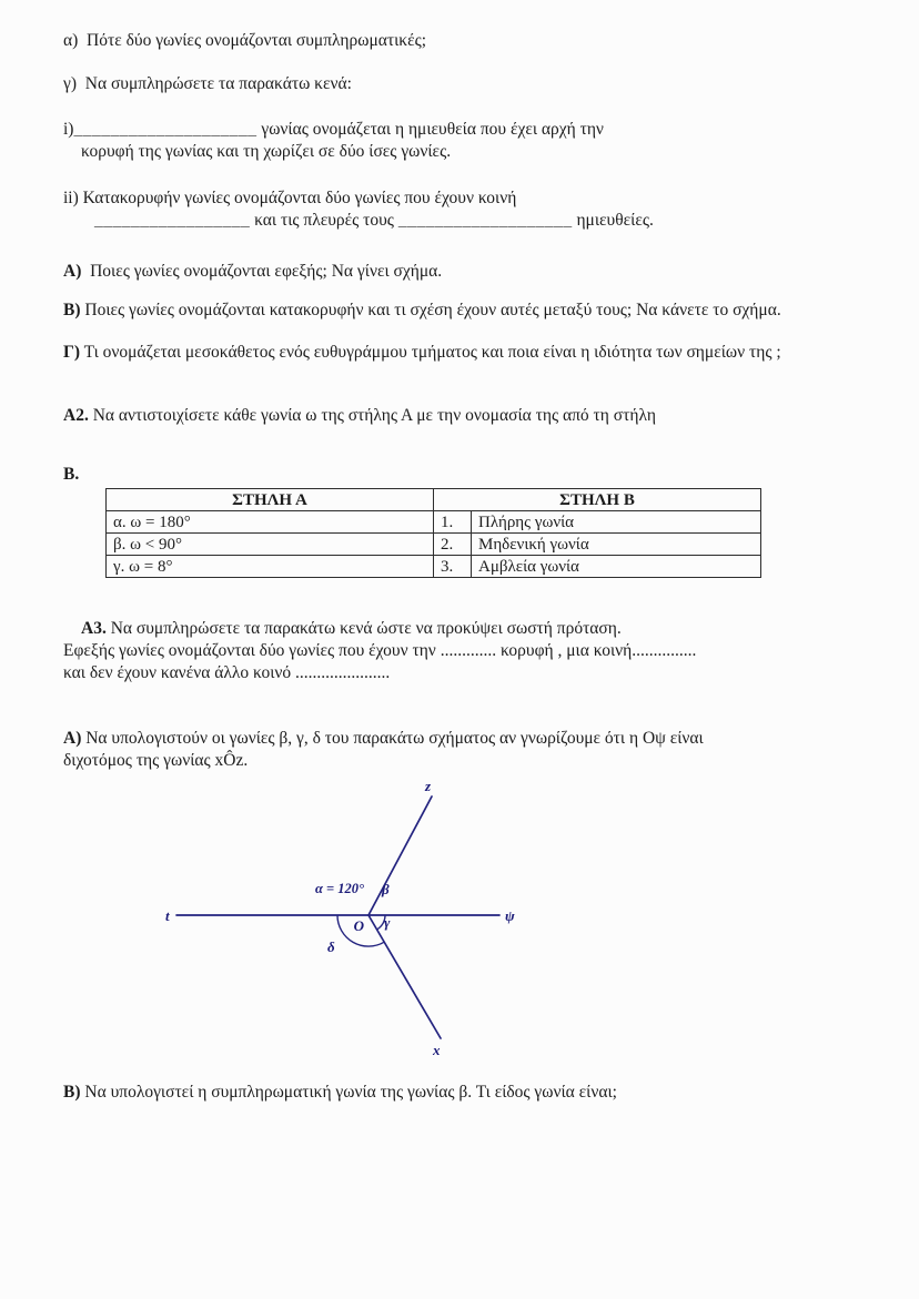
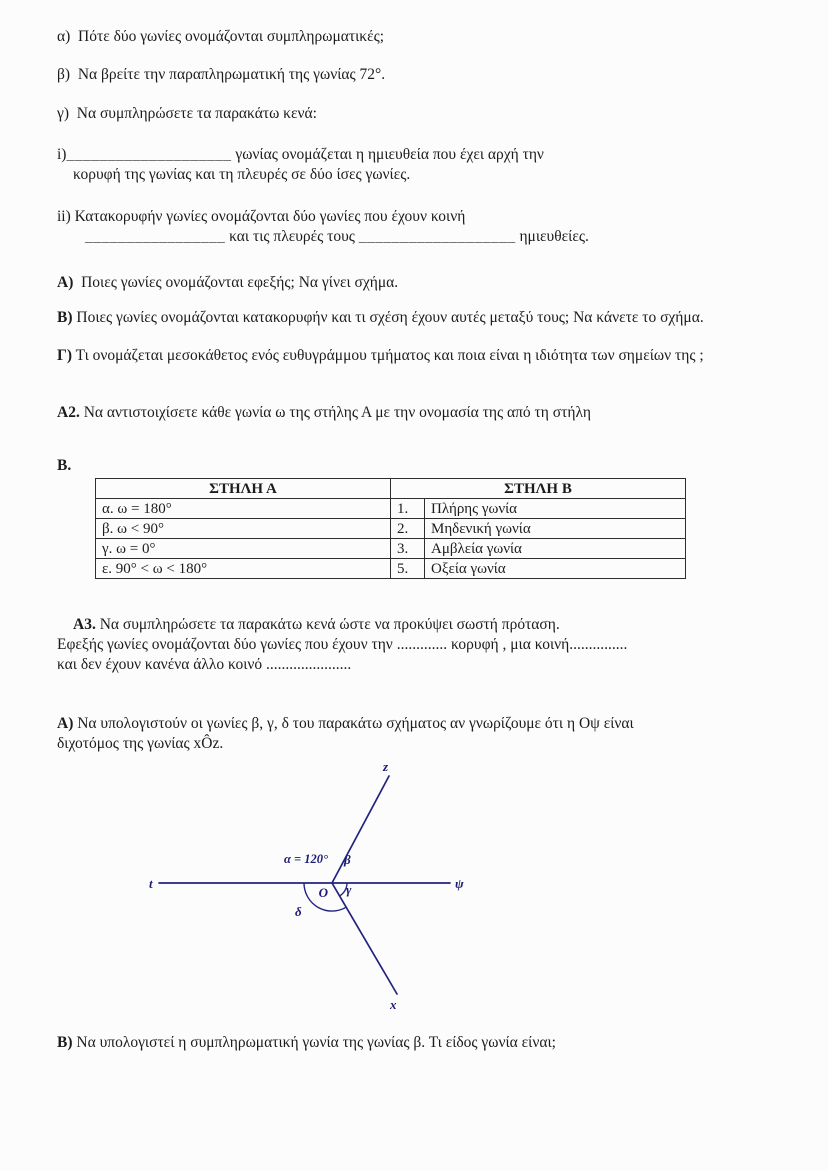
  α) Πότε δύο γωνίες ονομάζονται συμπληρωματικές;
+ β) Να βρείτε την παραπληρωματική της γωνίας 72°.
  γ) Να συμπληρώσετε τα παρακάτω κενά:
  i)____________________ γωνίας ονομάζεται η ημιευθεία που έχει αρχή την
- κορυφή της γωνίας και τη χωρίζει σε δύο ίσες γωνίες.
+ κορυφή της γωνίας και τη πλευρές σε δύο ίσες γωνίες.
  ii) Κατακορυφήν γωνίες ονομάζονται δύο γωνίες που έχουν κοινή
  _________________ και τις πλευρές τους ___________________ ημιευθείες.
  Α) Ποιες γωνίες ονομάζονται εφεξής; Να γίνει σχήμα.
  Β) Ποιες γωνίες ονομάζονται κατακορυφήν και τι σχέση έχουν αυτές μεταξύ τους; Να κάνετε το σχήμα.
  Γ) Τι ονομάζεται μεσοκάθετος ενός ευθυγράμμου τμήματος και ποια είναι η ιδιότητα των σημείων της ;
  Α2. Να αντιστοιχίσετε κάθε γωνία ω της στήλης Α με την ονομασία της από τη στήλη
  Β.
  ΣΤΗΛΗ Α	ΣΤΗΛΗ Β
  α. ω = 180°	1.	Πλήρης γωνία
  β. ω < 90°	2.	Μηδενική γωνία
- γ. ω = 8°	3.	Αμβλεία γωνία
+ γ. ω = 0°	3.	Αμβλεία γωνία
+ ε. 90° < ω < 180°	5.	Οξεία γωνία
  Α3. Να συμπληρώσετε τα παρακάτω κενά ώστε να προκύψει σωστή πρόταση.
  Εφεξής γωνίες ονομάζονται δύο γωνίες που έχουν την ............. κορυφή , μια κοινή...............
  και δεν έχουν κανένα άλλο κοινό ......................
  Α) Να υπολογιστούν οι γωνίες β, γ, δ του παρακάτω σχήματος αν γνωρίζουμε ότι η Οψ είναι
  διχοτόμος της γωνίας xÔz.
  z
  t
  ψ
  x
  α = 120°
  β
  O
  γ
  δ
  Β) Να υπολογιστεί η συμπληρωματική γωνία της γωνίας β. Τι είδος γωνία είναι;
